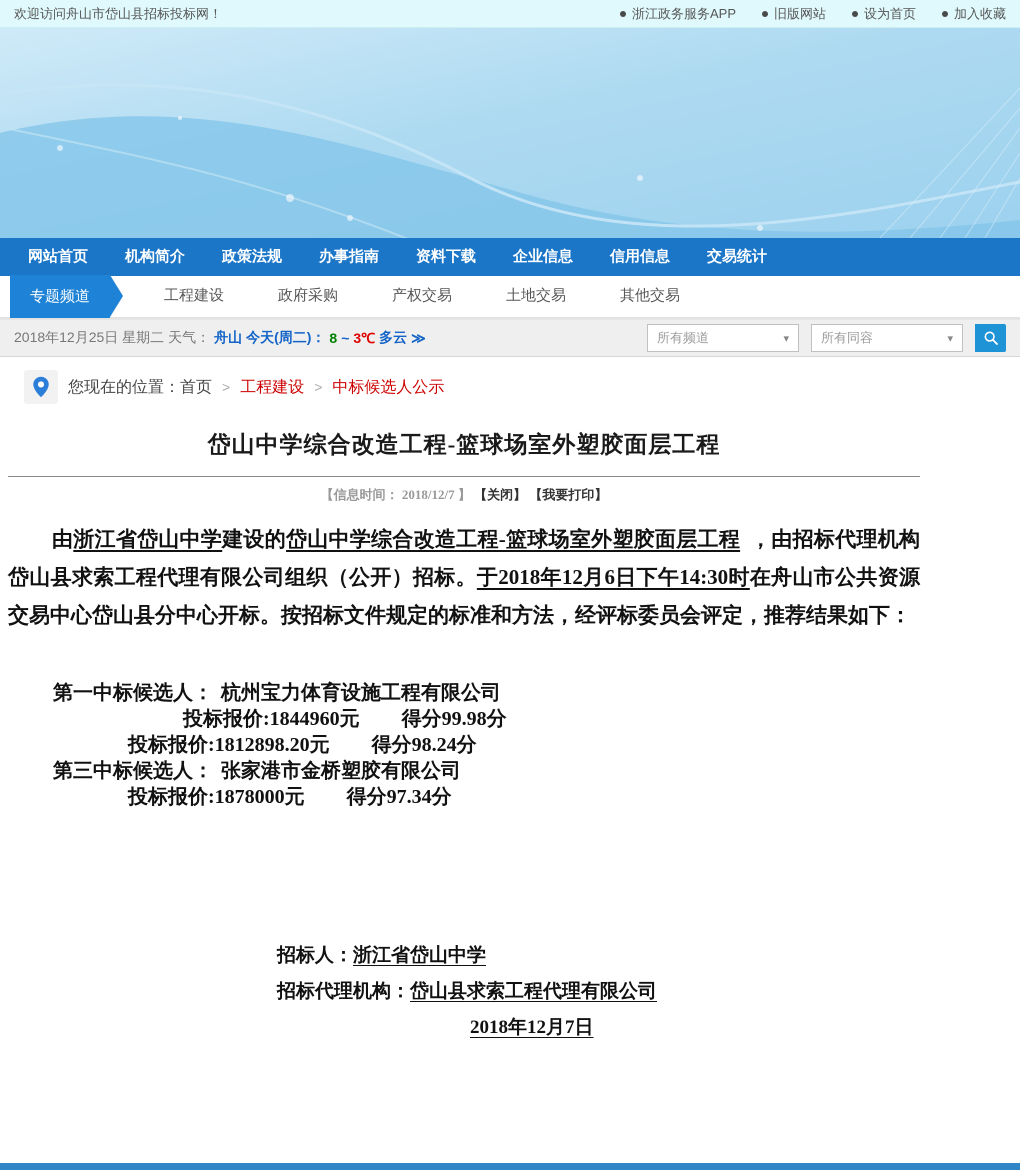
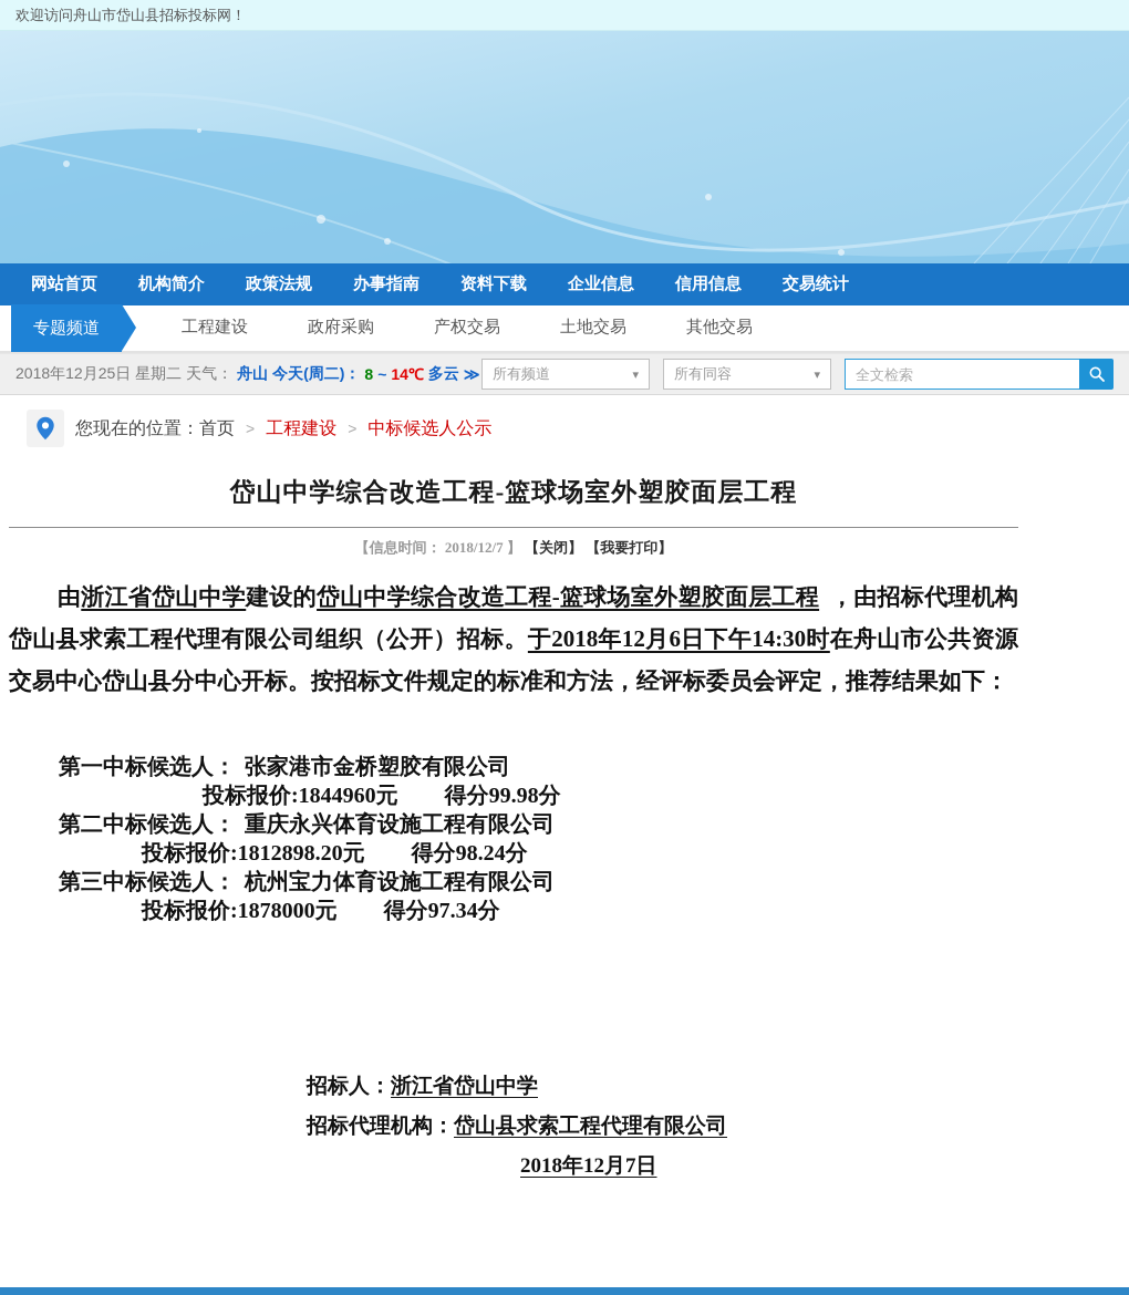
  欢迎访问舟山市岱山县招标投标网！
- 浙江政务服务APP
- 旧版网站
- 设为首页
- 加入收藏
  网站首页
  机构简介
  政策法规
  办事指南
  资料下载
  企业信息
  信用信息
  交易统计
  专题频道
  工程建设
  政府采购
  产权交易
  土地交易
  其他交易
  2018年12月25日 星期二 天气：
  舟山
  今天(周二)：
  8
  ~
- 3℃
+ 14℃
  多云
  ≫
  所有频道
  ▾
  所有同容
  ▾
+ 全文检索
  您现在的位置：
  首页
  >
  工程建设
  >
  中标候选人公示
  岱山中学综合改造工程-篮球场室外塑胶面层工程
  【信息时间： 2018/12/7 】 【关闭】 【我要打印】
  由浙江省岱山中学建设的岱山中学综合改造工程-篮球场室外塑胶面层工程 ，由招标代理机构岱山县求索工程代理有限公司组织（公开）招标。于2018年12月6日下午14:30时在舟山市公共资源交易中心岱山县分中心开标。按招标文件规定的标准和方法，经评标委员会评定，推荐结果如下：
- 第一中标候选人： 杭州宝力体育设施工程有限公司
+ 第一中标候选人： 张家港市金桥塑胶有限公司
  投标报价:1844960元 得分99.98分
+ 第二中标候选人： 重庆永兴体育设施工程有限公司
  投标报价:1812898.20元 得分98.24分
- 第三中标候选人： 张家港市金桥塑胶有限公司
+ 第三中标候选人： 杭州宝力体育设施工程有限公司
  投标报价:1878000元 得分97.34分
  招标人：浙江省岱山中学
  招标代理机构：岱山县求索工程代理有限公司
  2018年12月7日
